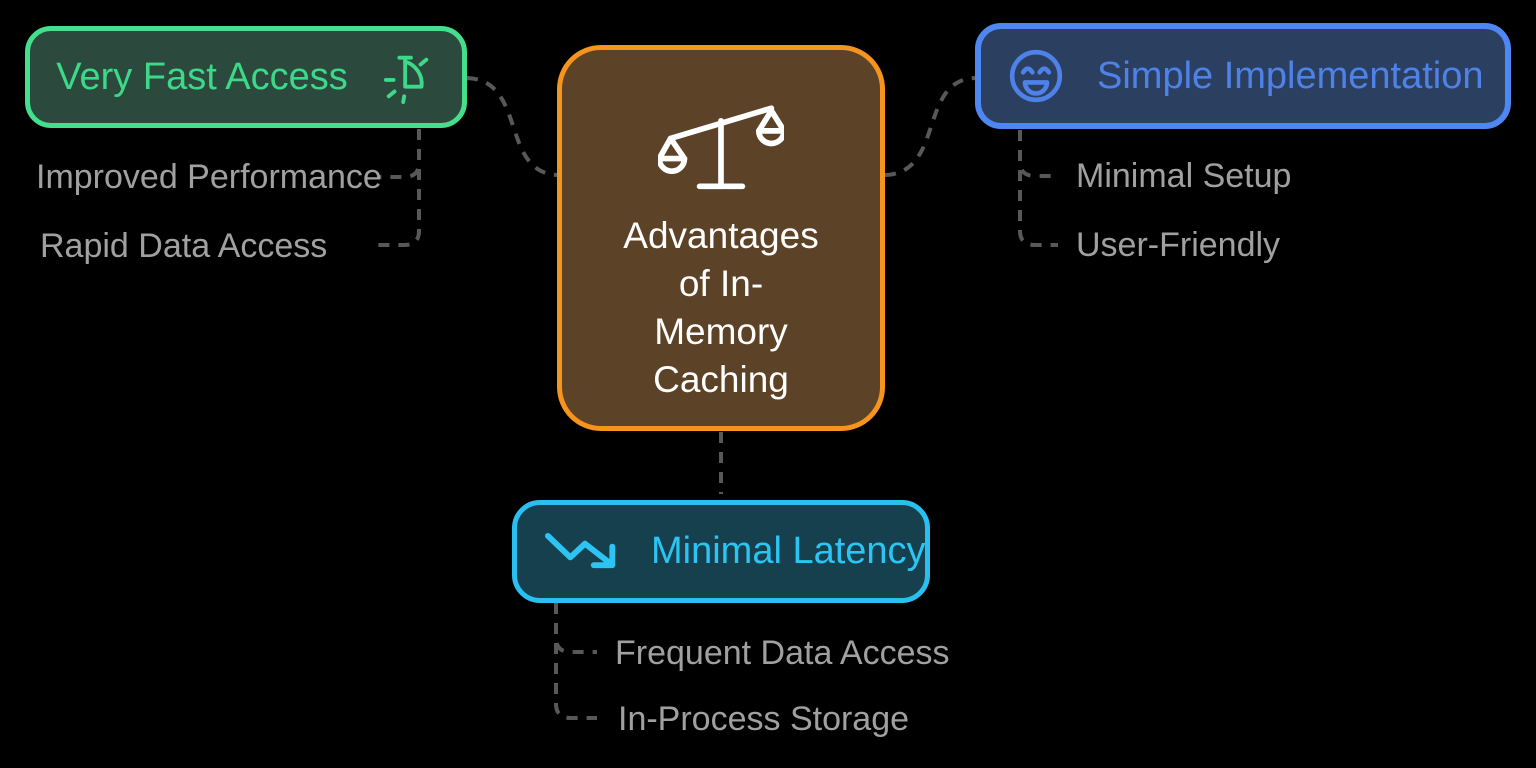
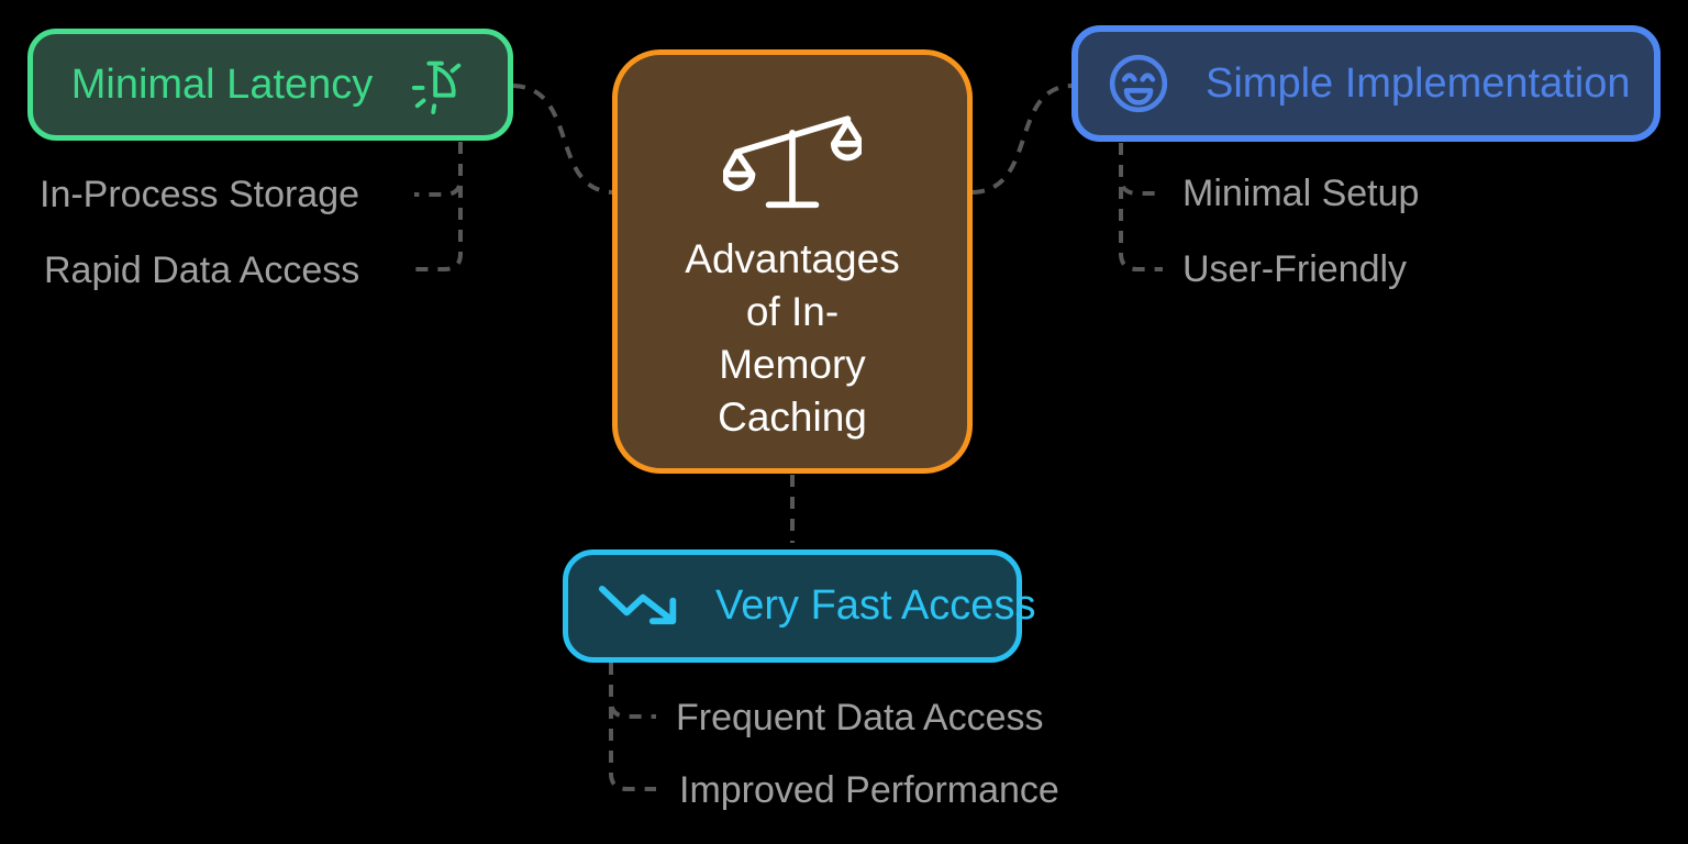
- Very Fast Access
+ Minimal Latency
  Advantages
  of In-
  Memory
  Caching
  Simple Implementation
- Minimal Latency
+ Very Fast Access
- Improved Performance
+ In-Process Storage
  Rapid Data Access
  Minimal Setup
  User-Friendly
  Frequent Data Access
- In-Process Storage
+ Improved Performance
